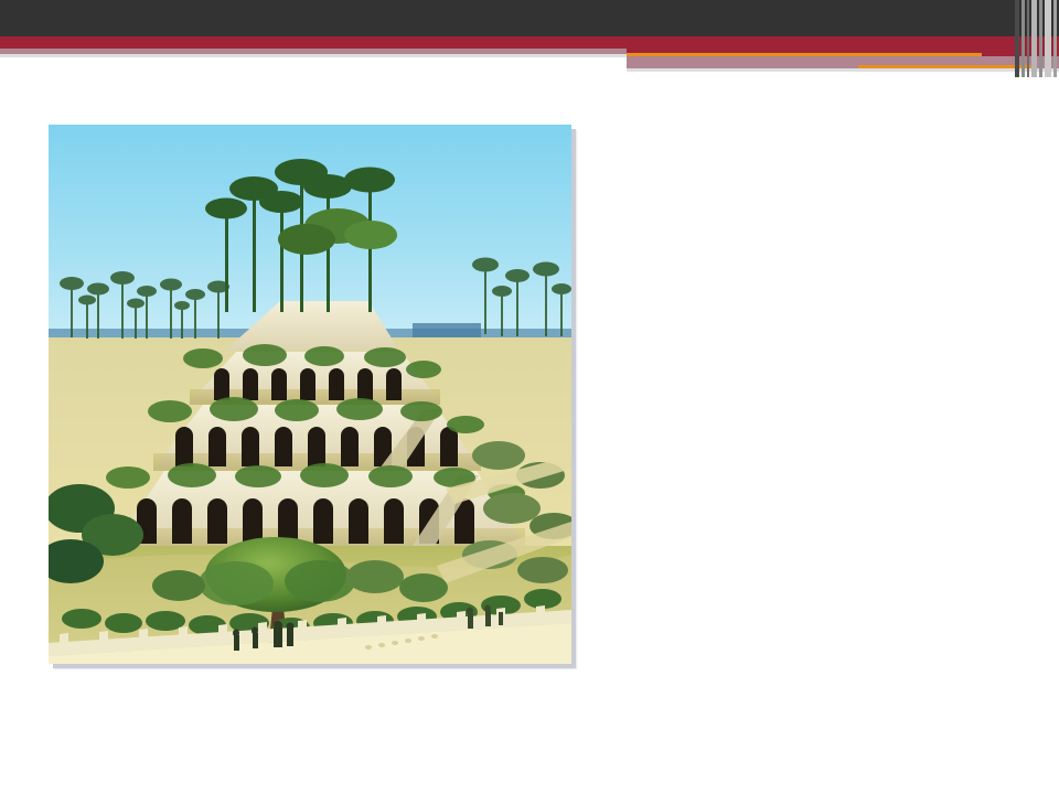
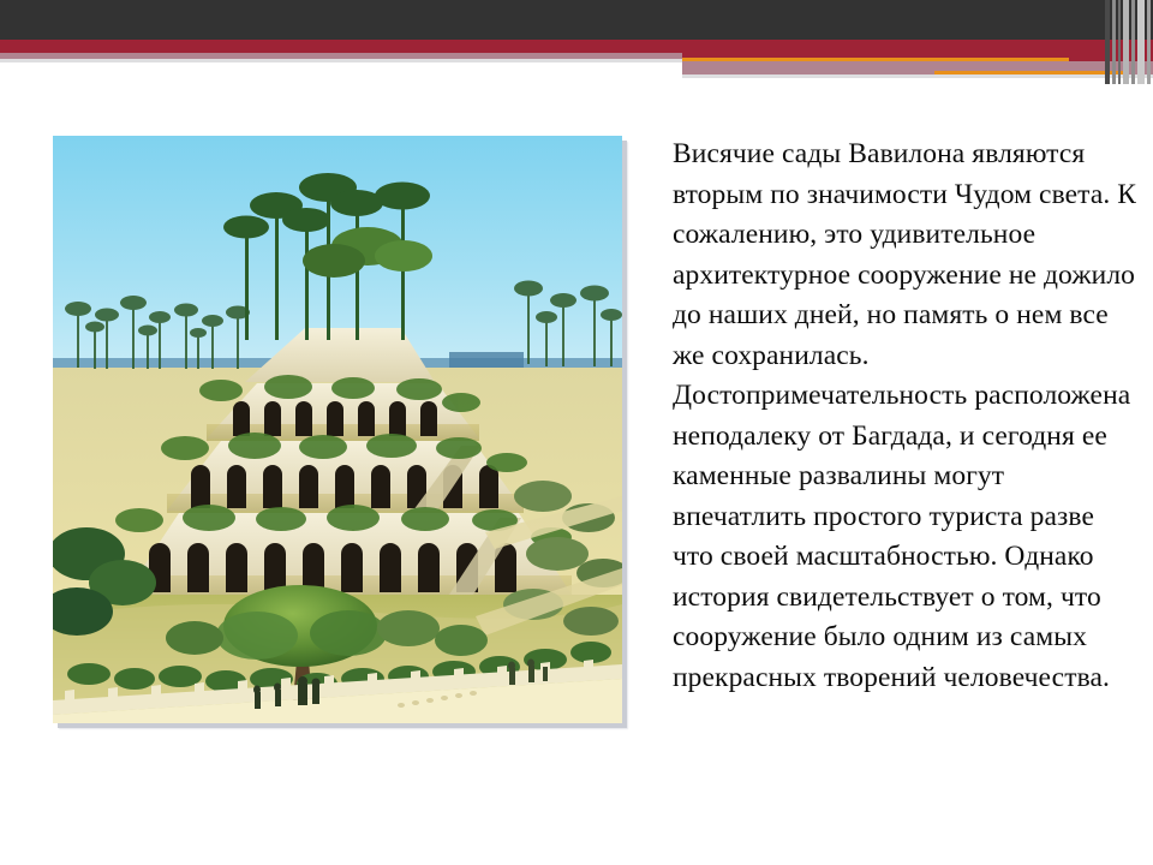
+ Висячие сады Вавилона являются вторым по значимости Чудом света. К сожалению, это удивительное архитектурное сооружение не дожило до наших дней, но память о нем все же сохранилась. Достопримечательность расположена неподалеку от Багдада, и сегодня ее каменные развалины могут впечатлить простого туриста разве что своей масштабностью. Однако история свидетельствует о том, что сооружение было одним из самых прекрасных творений человечества.
